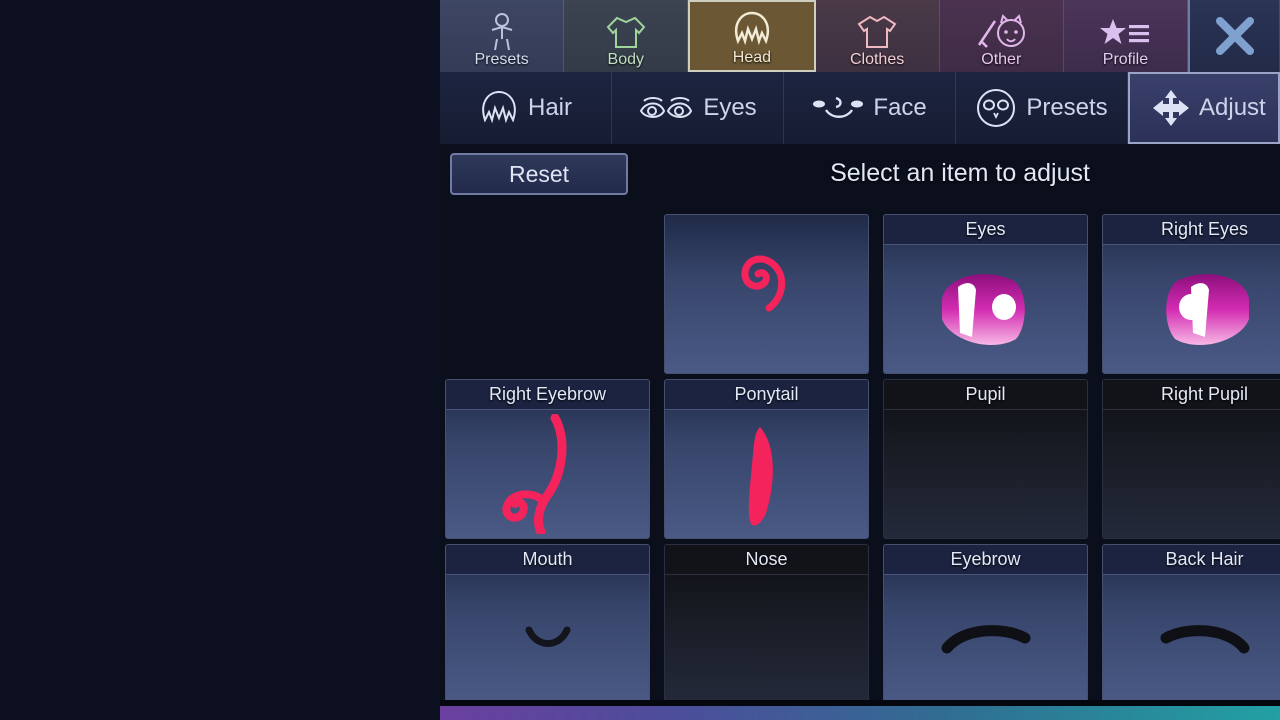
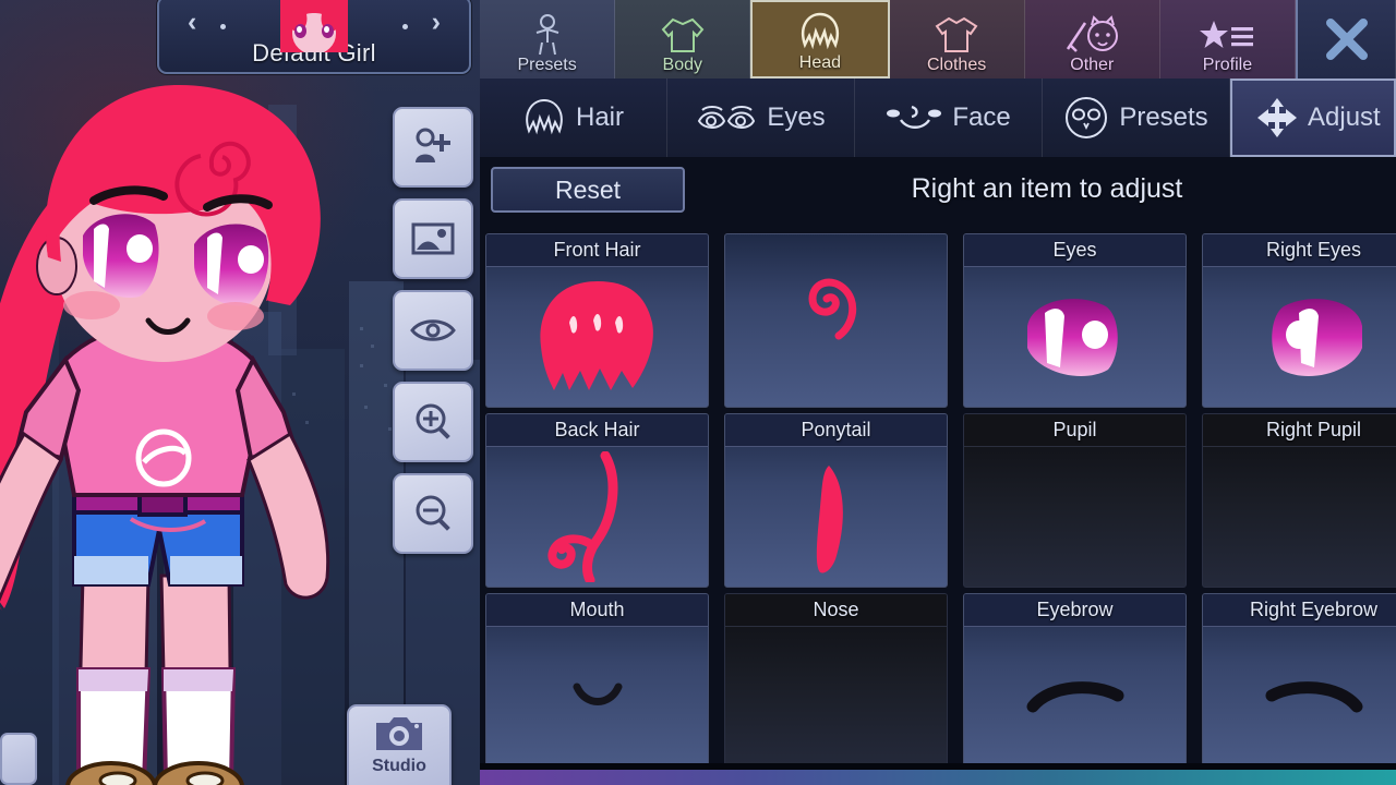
+ ‹
+ ›
+ Default Girl
+ Studio
  Presets
  Body
  Head
  Clothes
  Other
  Profile
  Hair
  Eyes
  Face
  Presets
  Adjust
  Reset
- Select an item to adjust
+ Right an item to adjust
+ Front Hair
  Eyes
  Right Eyes
- Right Eyebrow
+ Back Hair
  Ponytail
  Pupil
  Right Pupil
  Mouth
  Nose
  Eyebrow
- Back Hair
+ Right Eyebrow
